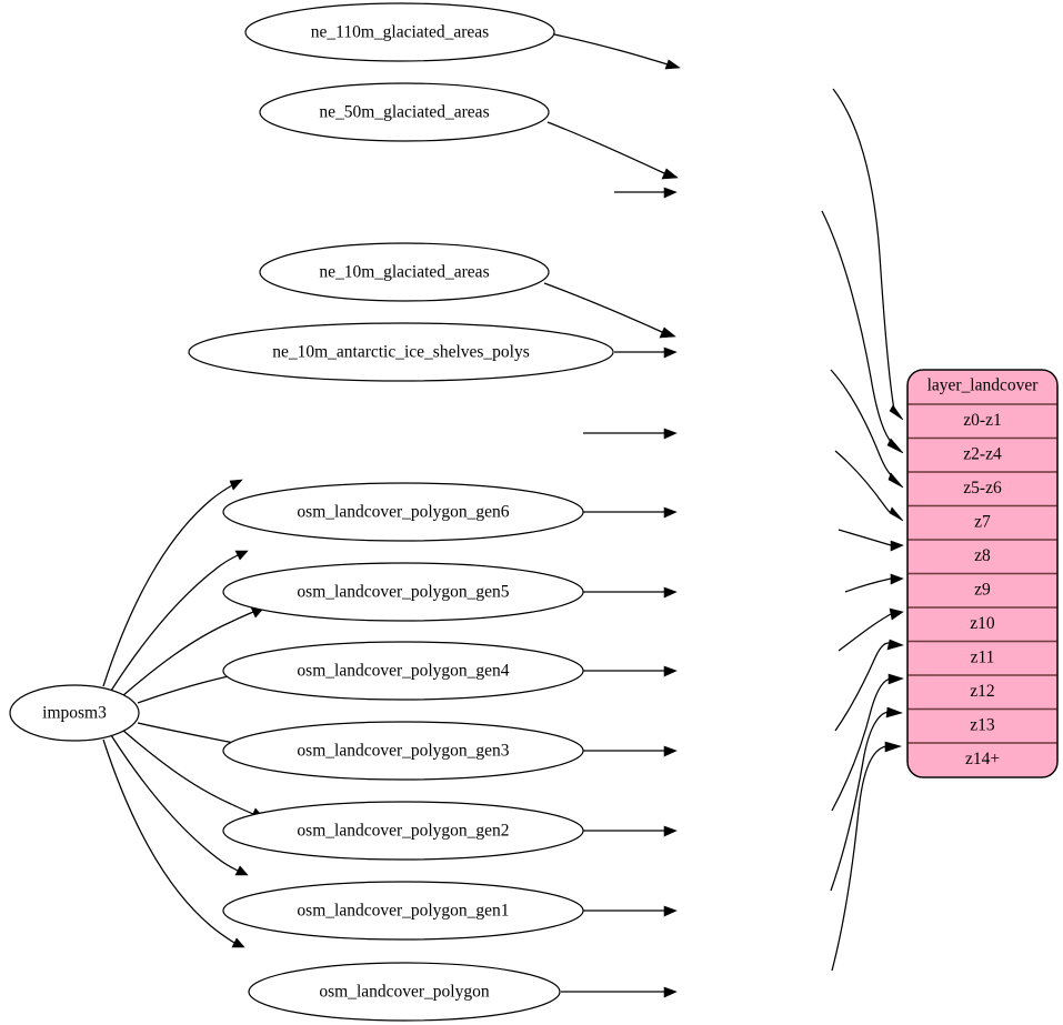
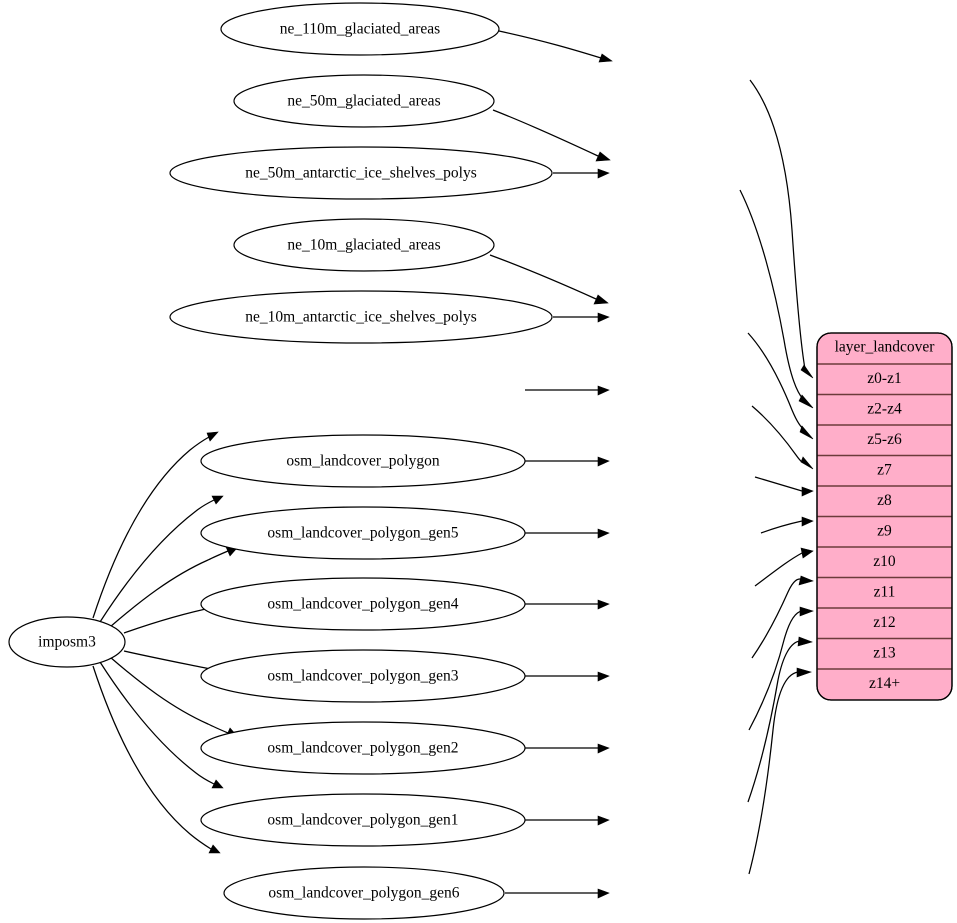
  ne_110m_glaciated_areas
  ne_50m_glaciated_areas
+ ne_50m_antarctic_ice_shelves_polys
  ne_10m_glaciated_areas
  ne_10m_antarctic_ice_shelves_polys
- osm_landcover_polygon_gen6
+ osm_landcover_polygon
  osm_landcover_polygon_gen5
  osm_landcover_polygon_gen4
  osm_landcover_polygon_gen3
  osm_landcover_polygon_gen2
  osm_landcover_polygon_gen1
- osm_landcover_polygon
+ osm_landcover_polygon_gen6
  imposm3
  layer_landcover
  z0-z1
  z2-z4
  z5-z6
  z7
  z8
  z9
  z10
  z11
  z12
  z13
  z14+
